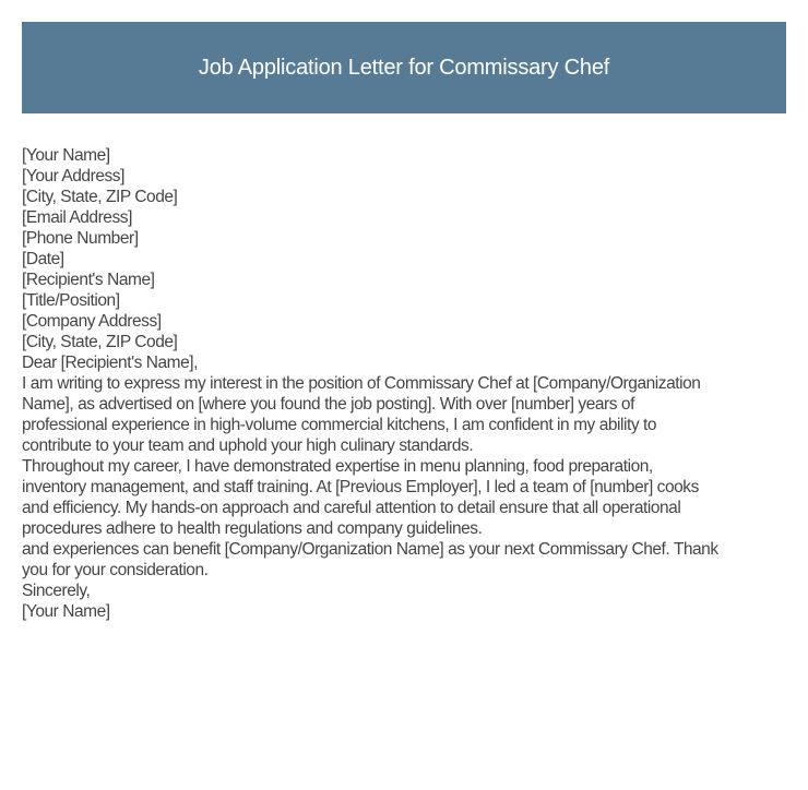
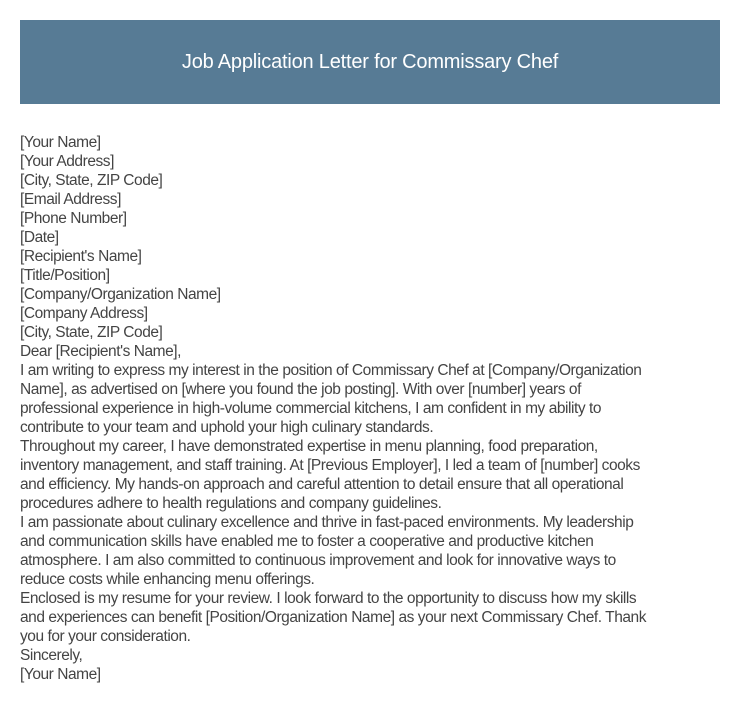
  Job Application Letter for Commissary Chef
  [Your Name]
  [Your Address]
  [City, State, ZIP Code]
  [Email Address]
  [Phone Number]
  [Date]
  [Recipient's Name]
  [Title/Position]
+ [Company/Organization Name]
  [Company Address]
  [City, State, ZIP Code]
  Dear [Recipient's Name],
  I am writing to express my interest in the position of Commissary Chef at [Company/Organization
  Name], as advertised on [where you found the job posting]. With over [number] years of
  professional experience in high-volume commercial kitchens, I am confident in my ability to
  contribute to your team and uphold your high culinary standards.
  Throughout my career, I have demonstrated expertise in menu planning, food preparation,
  inventory management, and staff training. At [Previous Employer], I led a team of [number] cooks
  and efficiency. My hands-on approach and careful attention to detail ensure that all operational
  procedures adhere to health regulations and company guidelines.
+ I am passionate about culinary excellence and thrive in fast-paced environments. My leadership
+ and communication skills have enabled me to foster a cooperative and productive kitchen
+ atmosphere. I am also committed to continuous improvement and look for innovative ways to
+ reduce costs while enhancing menu offerings.
+ Enclosed is my resume for your review. I look forward to the opportunity to discuss how my skills
- and experiences can benefit [Company/Organization Name] as your next Commissary Chef. Thank
+ and experiences can benefit [Position/Organization Name] as your next Commissary Chef. Thank
  you for your consideration.
  Sincerely,
  [Your Name]
